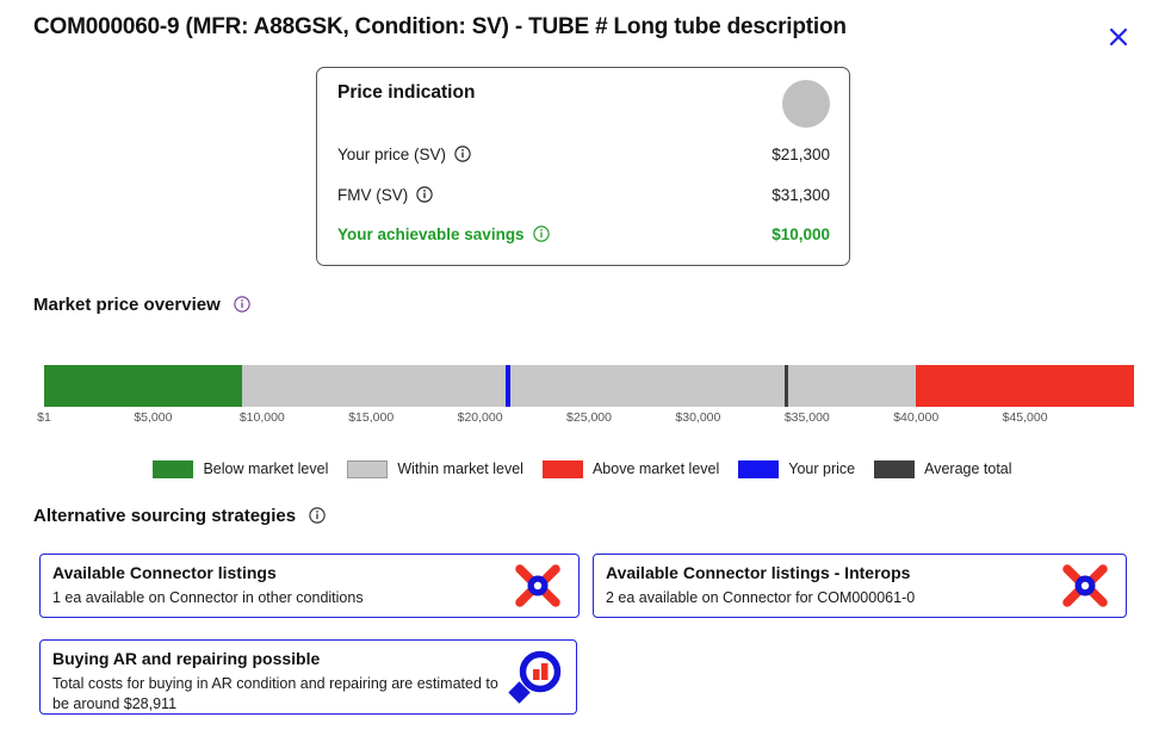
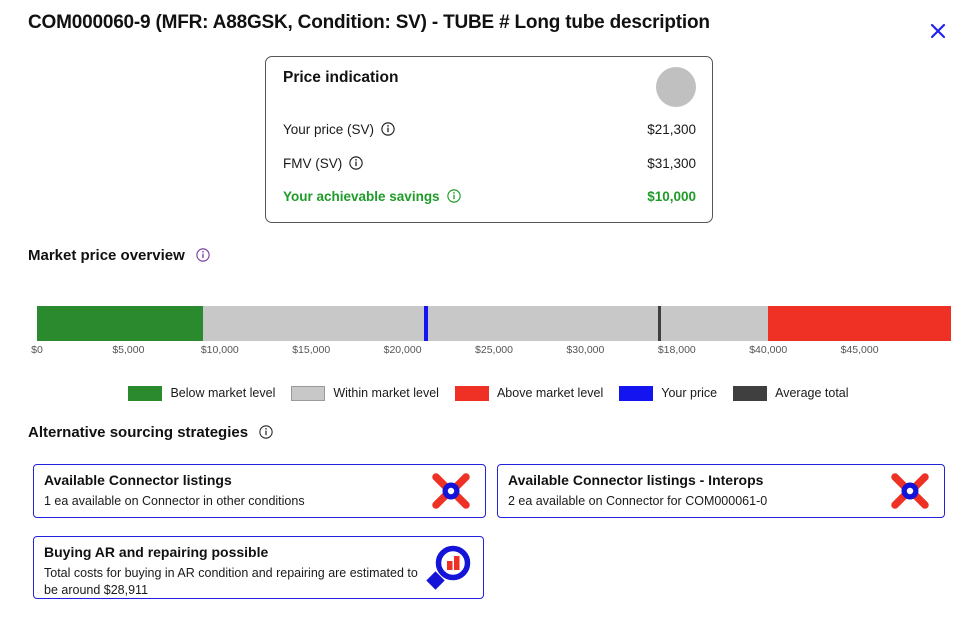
  COM000060-9 (MFR: A88GSK, Condition: SV) - TUBE # Long tube description
  Price indication
  Your price (SV)
  $21,300
  FMV (SV)
  $31,300
  Your achievable savings
  $10,000
  Market price overview
- $1
+ $0
  $5,000
  $10,000
  $15,000
  $20,000
  $25,000
  $30,000
- $35,000
+ $18,000
  $40,000
  $45,000
  Below market level
  Within market level
  Above market level
  Your price
  Average total
  Alternative sourcing strategies
  Available Connector listings
  1 ea available on Connector in other conditions
  Available Connector listings - Interops
  2 ea available on Connector for COM000061-0
  Buying AR and repairing possible
  Total costs for buying in AR condition and repairing are estimated to be around $28,911
